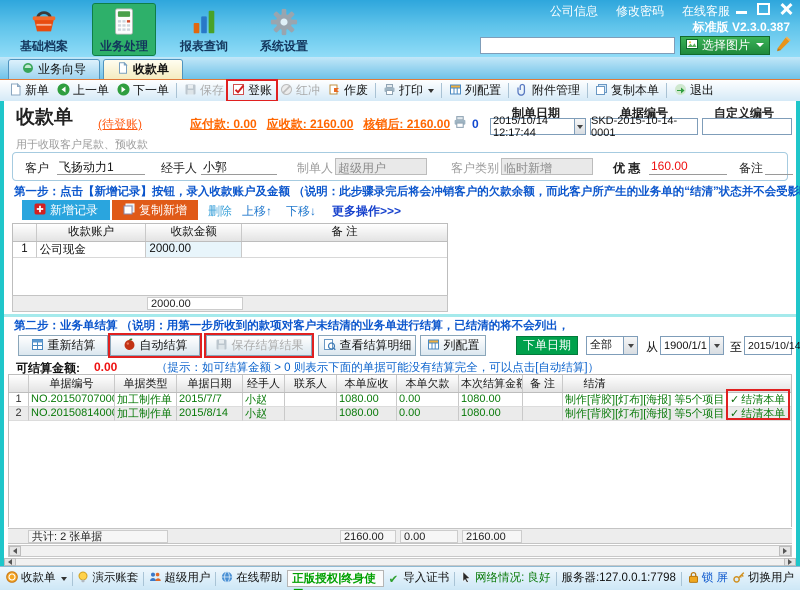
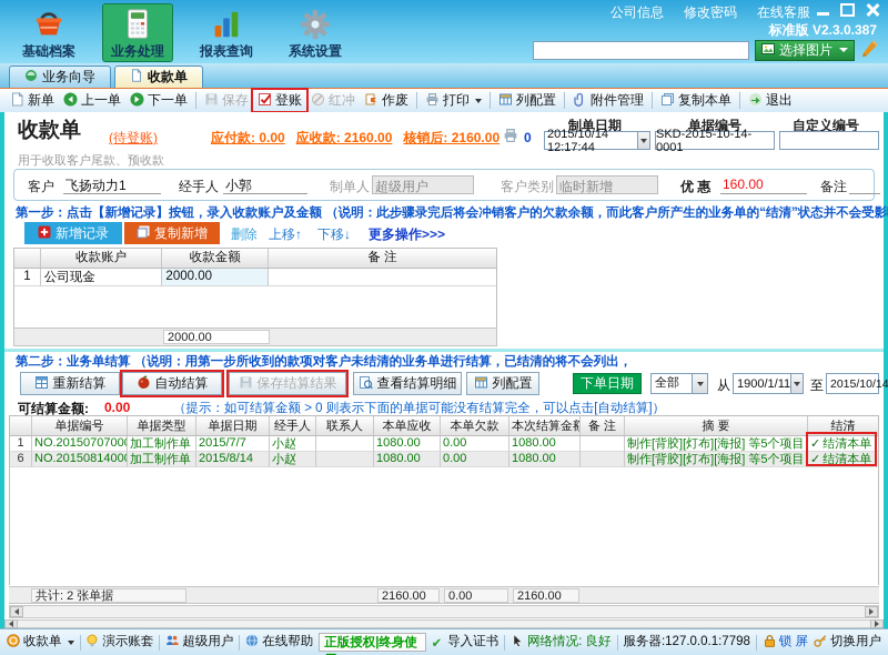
  基础档案
  业务处理
  报表查询
  系统设置
  公司信息
  修改密码
  在线客服
  标准版 V2.3.0.387
  选择图片
  业务向导
  收款单
  新单
  上一单
  下一单
  保存
  登账
  红冲
  作废
  打印
  列配置
  附件管理
  复制本单
  退出
  收款单
  (待登账)
  应付款: 0.00
  应收款: 2160.00
  核销后: 2160.00
  0
  制单日期
  单据编号
  自定义编号
  2015/10/14 12:17:44
  SKD-2015-10-14-0001
  用于收取客户尾款、预收款
  客户
  飞扬动力1
  经手人
  小郭
  制单人
  超级用户
  客户类别
  临时新增
  优 惠
  160.00
  备注
  第一步：点击【新增记录】按钮，录入收款账户及金额 （说明：此步骤录完后将会冲销客户的欠款余额，而此客户所产生的业务单的“结清”状态并不会受影
  新增记录
  复制新增
  删除
  上移↑
  下移↓
  更多操作>>>
  收款账户
  收款金额
  备 注
  1
  公司现金
  2000.00
  2000.00
  第二步：业务单结算 （说明：用第一步所收到的款项对客户未结清的业务单进行结算，已结清的将不会列出，
  重新结算
  自动结算
  保存结算结果
  查看结算明细
  列配置
  下单日期
  全部
  从
- 1900/1/1
+ 1900/1/11
  至
  2015/10/14
  可结算金额:
  0.00
  （提示：如可结算金额 > 0 则表示下面的单据可能没有结算完全，可以点击[自动结算]）
  单据编号
  单据类型
  单据日期
  经手人
  联系人
  本单应收
  本单欠款
  本次结算金额
  备 注
+ 摘 要
  结清
  1
  NO.20150707000
  加工制作单
  2015/7/7
  小赵
  1080.00
  0.00
  1080.00
  制作[背胶][灯布][海报] 等5个项目
  ✓ 结清本单
- 2
+ 6
  NO.2015081400
  加工制作单
  2015/8/14
  小赵
  1080.00
  0.00
  1080.00
  制作[背胶][灯布][海报] 等5个项目
  ✓ 结清本单
  共计: 2 张单据
  2160.00
  0.00
  2160.00
  收款单
  演示账套
  超级用户
  在线帮助
  正版授权|终身使
  ✔
  导入证书
  网络情况: 良好
  服务器:127.0.0.1:7798
  锁 屏
  切换用户
